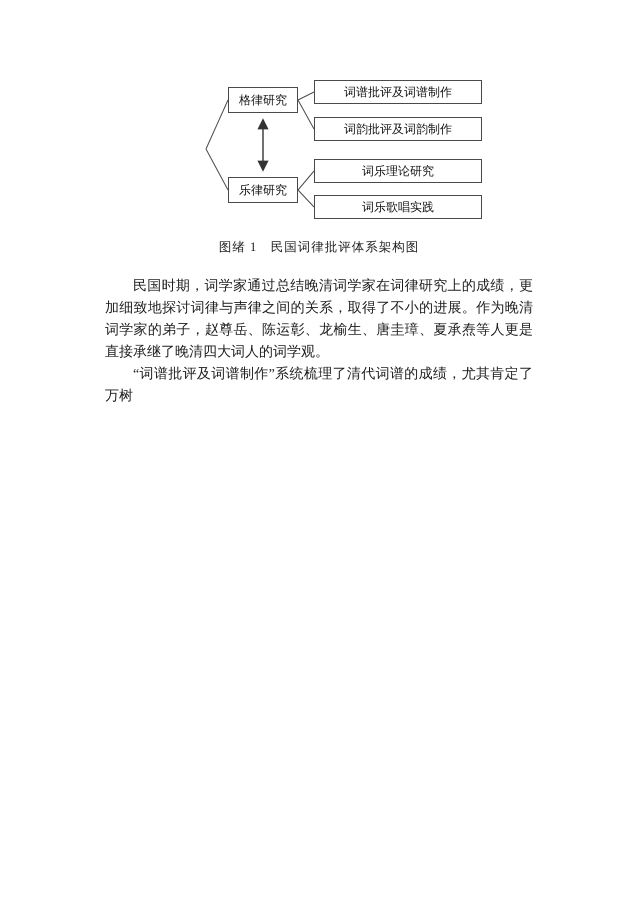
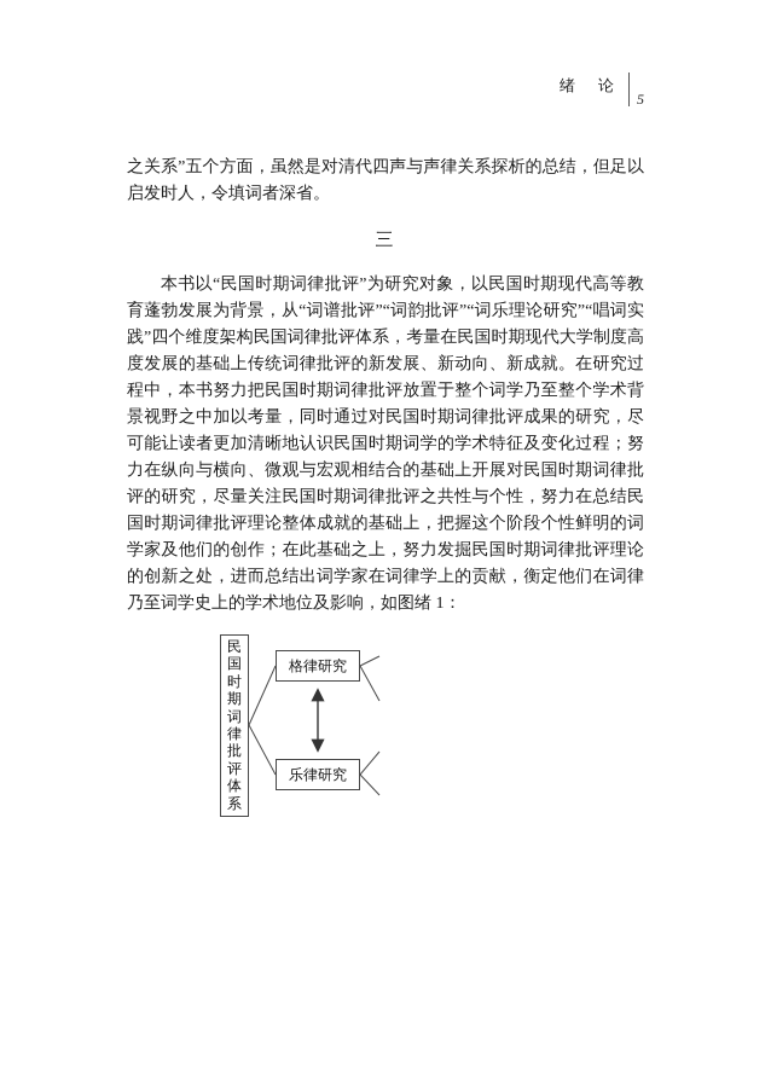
+ 绪 论
+ 5
+ 之关系”五个方面，虽然是对清代四声与声律关系探析的总结，但足以启发时人，令填词者深省。
+ 三
+ 本书以“民国时期词律批评”为研究对象，以民国时期现代高等教育蓬勃发展为背景，从“词谱批评”“词韵批评”“词乐理论研究”“唱词实践”四个维度架构民国词律批评体系，考量在民国时期现代大学制度高度发展的基础上传统词律批评的新发展、新动向、新成就。在研究过程中，本书努力把民国时期词律批评放置于整个词学乃至整个学术背景视野之中加以考量，同时通过对民国时期词律批评成果的研究，尽可能让读者更加清晰地认识民国时期词学的学术特征及变化过程；努力在纵向与横向、微观与宏观相结合的基础上开展对民国时期词律批评的研究，尽量关注民国时期词律批评之共性与个性，努力在总结民国时期词律批评理论整体成就的基础上，把握这个阶段个性鲜明的词学家及他们的创作；在此基础之上，努力发掘民国时期词律批评理论的创新之处，进而总结出词学家在词律学上的贡献，衡定他们在词律乃至词学史上的学术地位及影响，如图绪 1：
+ 民国时期词律批评体系
  格律研究
  乐律研究
- 词谱批评及词谱制作
- 词韵批评及词韵制作
- 词乐理论研究
- 词乐歌唱实践
- 图绪 1 民国词律批评体系架构图
- 民国时期，词学家通过总结晚清词学家在词律研究上的成绩，更加细致地探讨词律与声律之间的关系，取得了不小的进展。作为晚清词学家的弟子，赵尊岳、陈运彰、龙榆生、唐圭璋、夏承焘等人更是直接承继了晚清四大词人的词学观。
- “词谱批评及词谱制作”系统梳理了清代词谱的成绩，尤其肯定了万树
